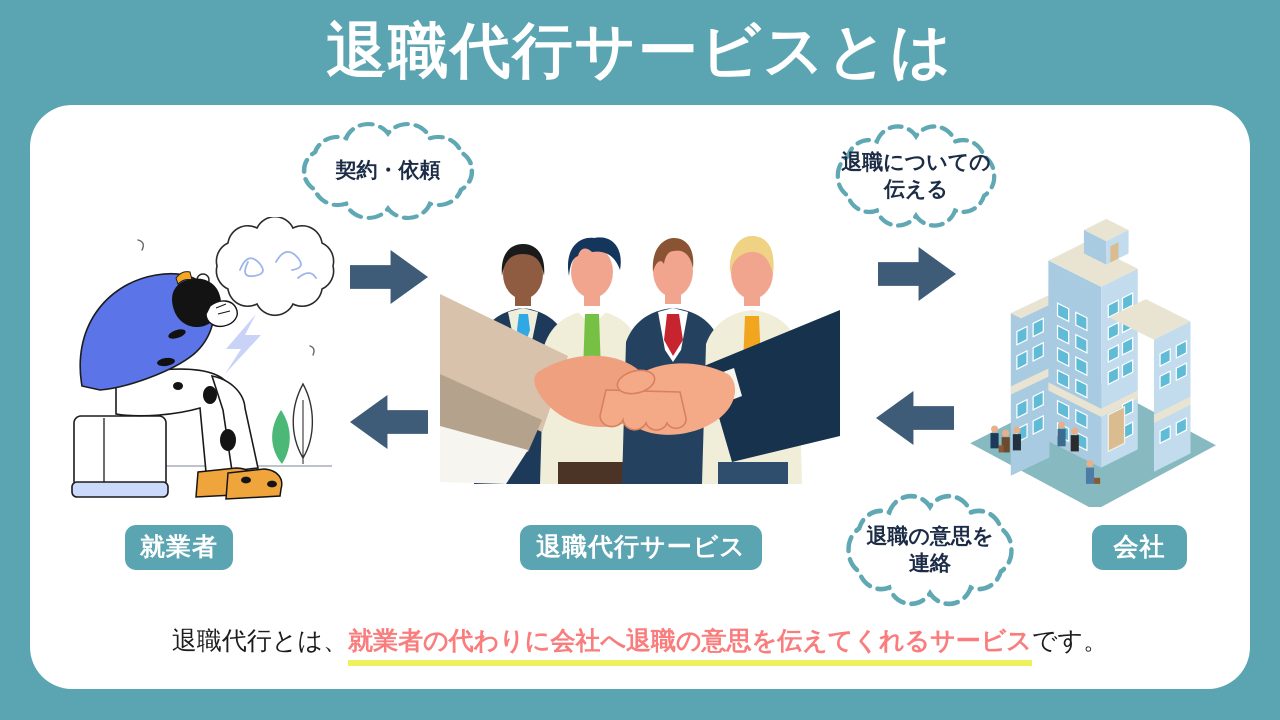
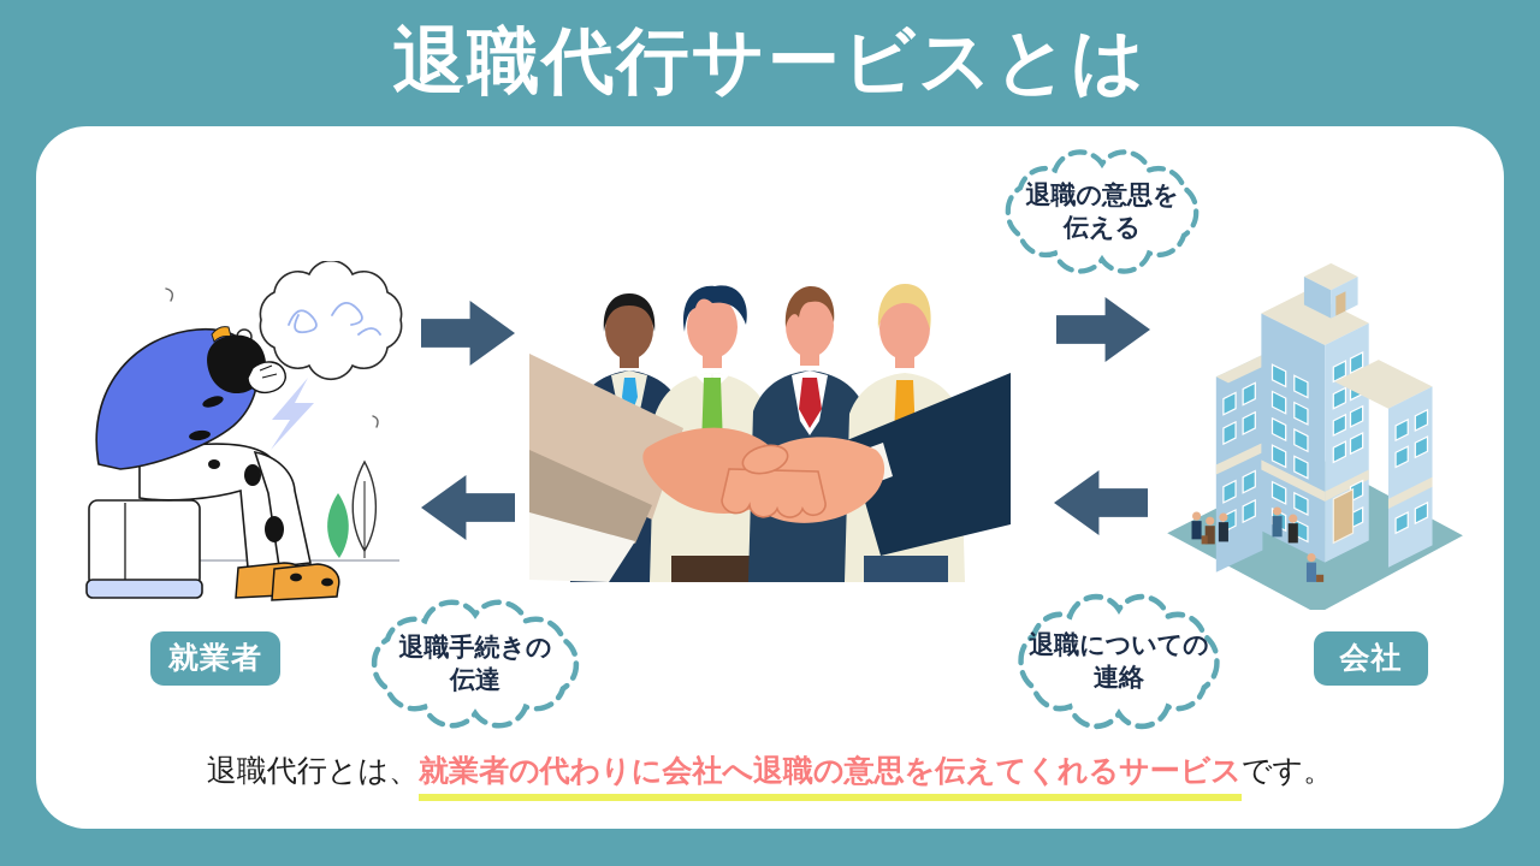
  退職代行サービスとは
- 契約・依頼
- 退職についての
+ 退職の意思を
  伝える
+ 退職手続きの
+ 伝達
- 退職の意思を
+ 退職についての
  連絡
  就業者
- 退職代行サービス
  会社
  退職代行とは、就業者の代わりに会社へ退職の意思を伝えてくれるサービスです。
